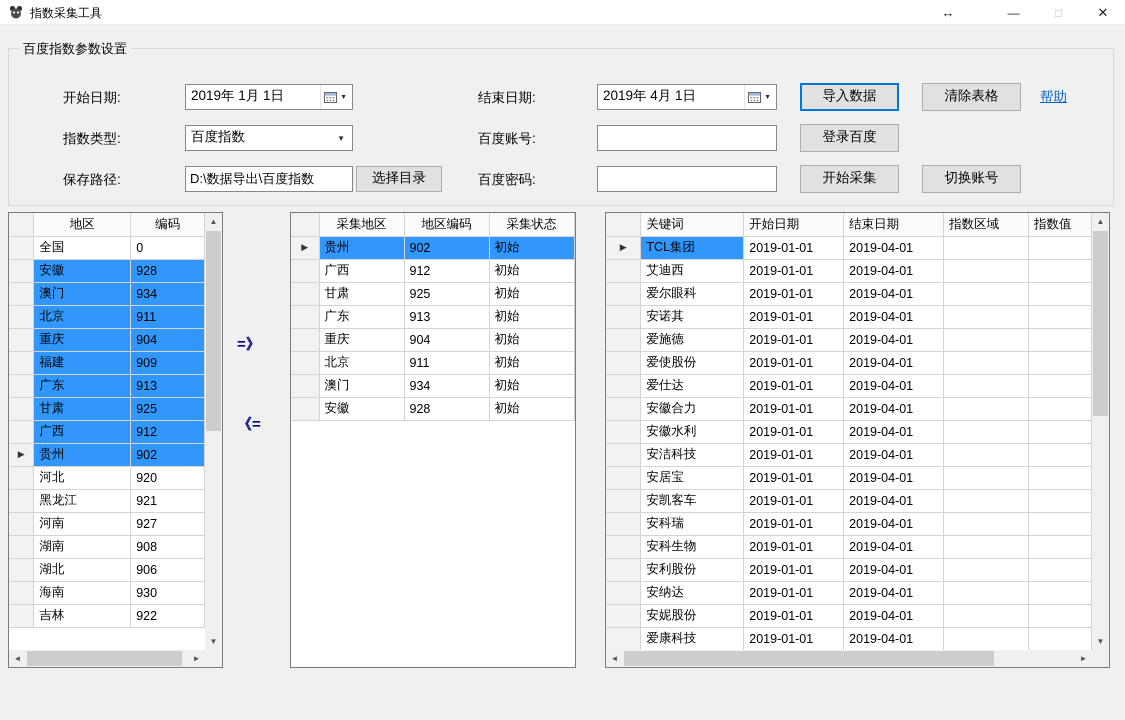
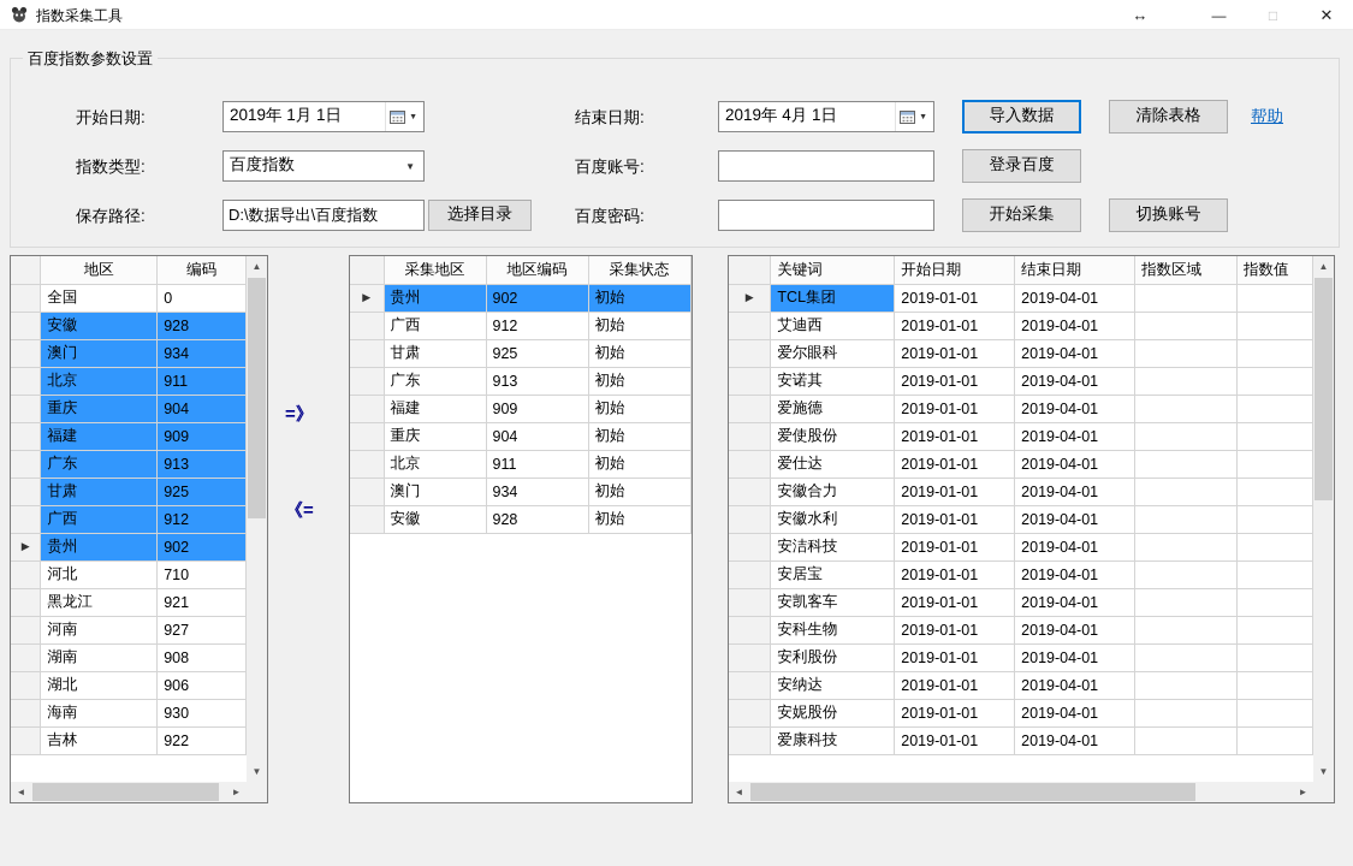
  指数采集工具
  ↔
  —
  □
  ✕
  百度指数参数设置
  开始日期:
  2019年 1月 1日
  结束日期:
  2019年 4月 1日
  导入数据
  清除表格
  帮助
  指数类型:
  百度指数
  ▼
  百度账号:
  登录百度
  保存路径:
  D:\数据导出\百度指数
  选择目录
  百度密码:
  开始采集
  切换账号
  	地区	编码
  	全国	0
  	安徽	928
  	澳门	934
  	北京	911
  	重庆	904
  	福建	909
  	广东	913
  	甘肃	925
  	广西	912
  ▶	贵州	902
- 	河北	920
+ 	河北	710
  	黑龙江	921
  	河南	927
  	湖南	908
  	湖北	906
  	海南	930
  	吉林	922
  ▲
  ▼
  ◄
  ►
  =》
  《=
  	采集地区	地区编码	采集状态
  ▶	贵州	902	初始
  	广西	912	初始
  	甘肃	925	初始
  	广东	913	初始
+ 	福建	909	初始
  	重庆	904	初始
  	北京	911	初始
  	澳门	934	初始
  	安徽	928	初始
  	关键词	开始日期	结束日期	指数区域	指数值
  ▶	TCL集团	2019-01-01	2019-04-01
  	艾迪西	2019-01-01	2019-04-01
  	爱尔眼科	2019-01-01	2019-04-01
  	安诺其	2019-01-01	2019-04-01
  	爱施德	2019-01-01	2019-04-01
  	爱使股份	2019-01-01	2019-04-01
  	爱仕达	2019-01-01	2019-04-01
  	安徽合力	2019-01-01	2019-04-01
  	安徽水利	2019-01-01	2019-04-01
  	安洁科技	2019-01-01	2019-04-01
  	安居宝	2019-01-01	2019-04-01
  	安凯客车	2019-01-01	2019-04-01
- 	安科瑞	2019-01-01	2019-04-01
  	安科生物	2019-01-01	2019-04-01
  	安利股份	2019-01-01	2019-04-01
  	安纳达	2019-01-01	2019-04-01
  	安妮股份	2019-01-01	2019-04-01
  	爱康科技	2019-01-01	2019-04-01
  ▲
  ▼
  ◄
  ►
